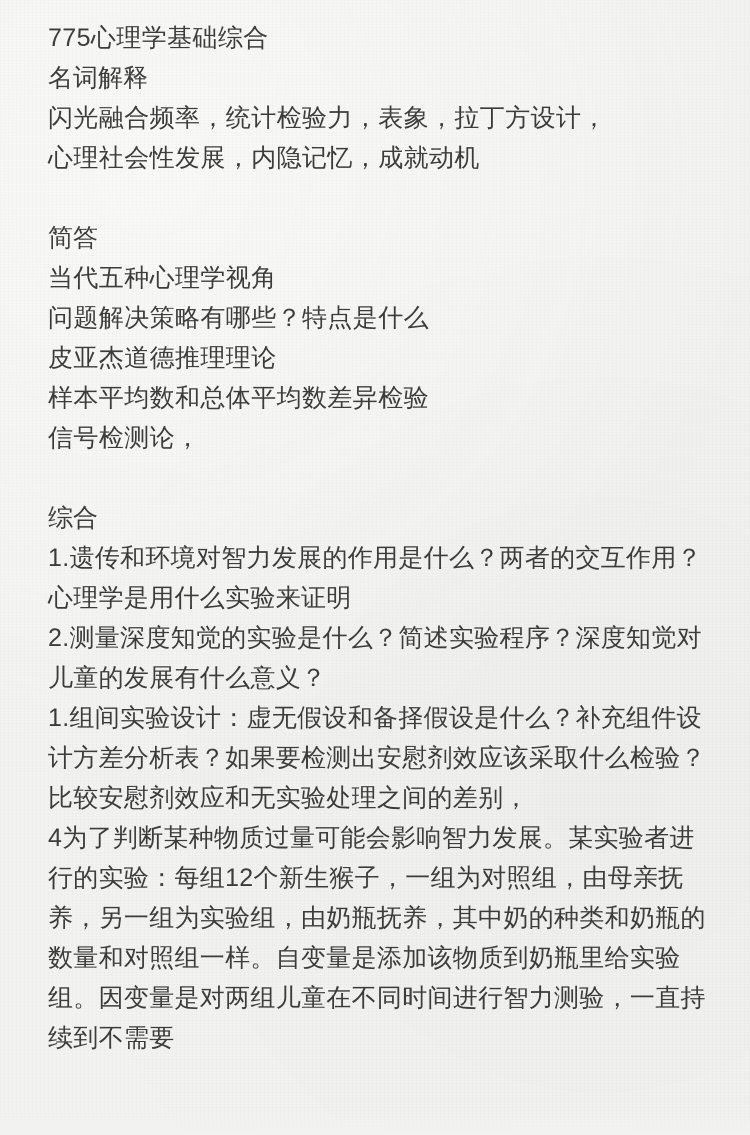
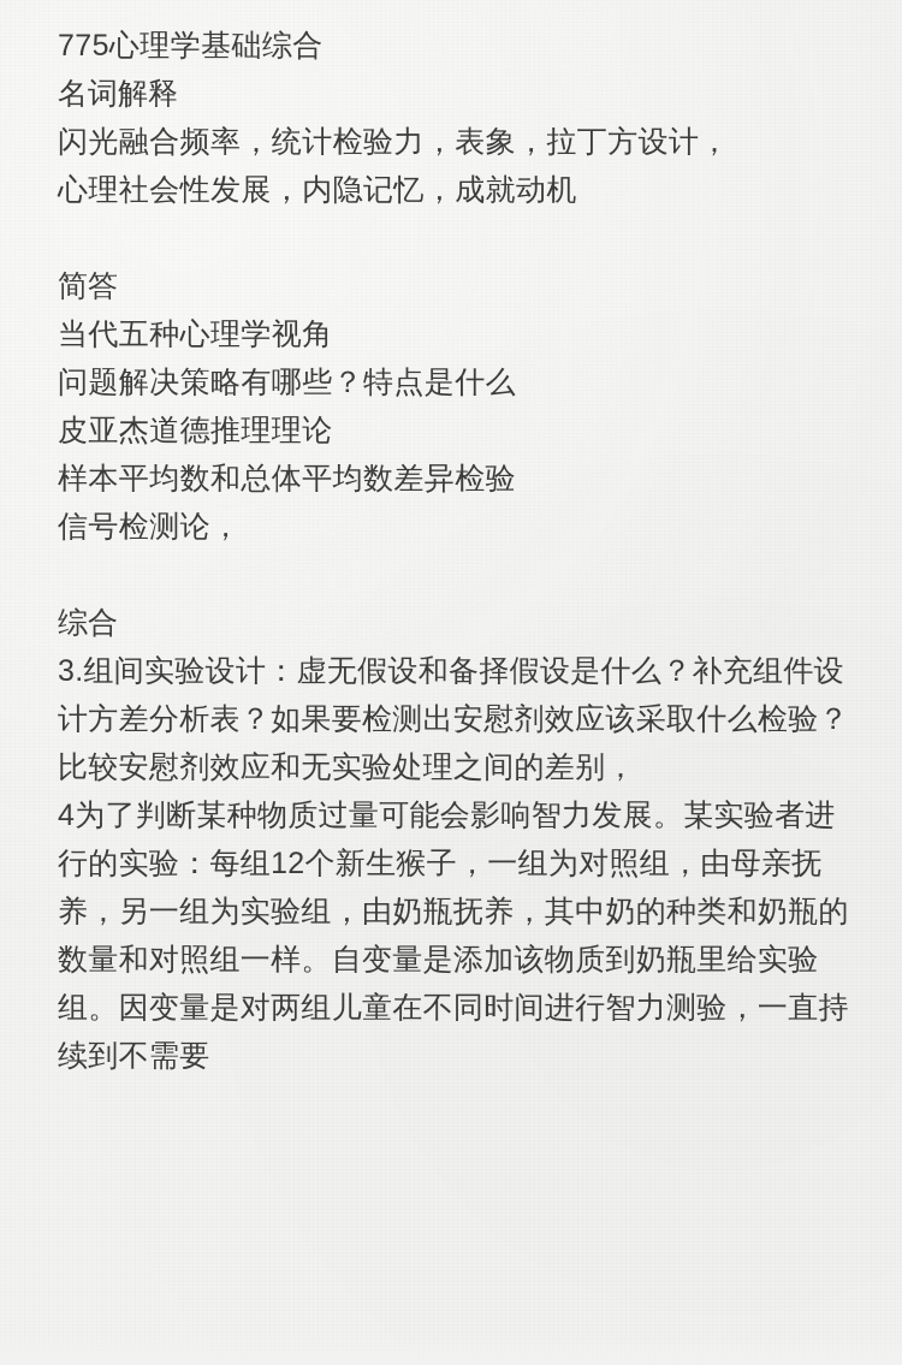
  775心理学基础综合
  名词解释
  闪光融合频率，统计检验力，表象，拉丁方设计，
  心理社会性发展，内隐记忆，成就动机
  简答
  当代五种心理学视角
  问题解决策略有哪些？特点是什么
  皮亚杰道德推理理论
  样本平均数和总体平均数差异检验
  信号检测论，
  综合
- 1.遗传和环境对智力发展的作用是什么？两者的交互作用？心理学是用什么实验来证明
- 2.测量深度知觉的实验是什么？简述实验程序？深度知觉对儿童的发展有什么意义？
- 1.组间实验设计：虚无假设和备择假设是什么？补充组件设计方差分析表？如果要检测出安慰剂效应该采取什么检验？比较安慰剂效应和无实验处理之间的差别，
+ 3.组间实验设计：虚无假设和备择假设是什么？补充组件设计方差分析表？如果要检测出安慰剂效应该采取什么检验？比较安慰剂效应和无实验处理之间的差别，
  4为了判断某种物质过量可能会影响智力发展。某实验者进行的实验：每组12个新生猴子，一组为对照组，由母亲抚养，另一组为实验组，由奶瓶抚养，其中奶的种类和奶瓶的数量和对照组一样。自变量是添加该物质到奶瓶里给实验组。因变量是对两组儿童在不同时间进行智力测验，一直持续到不需要
